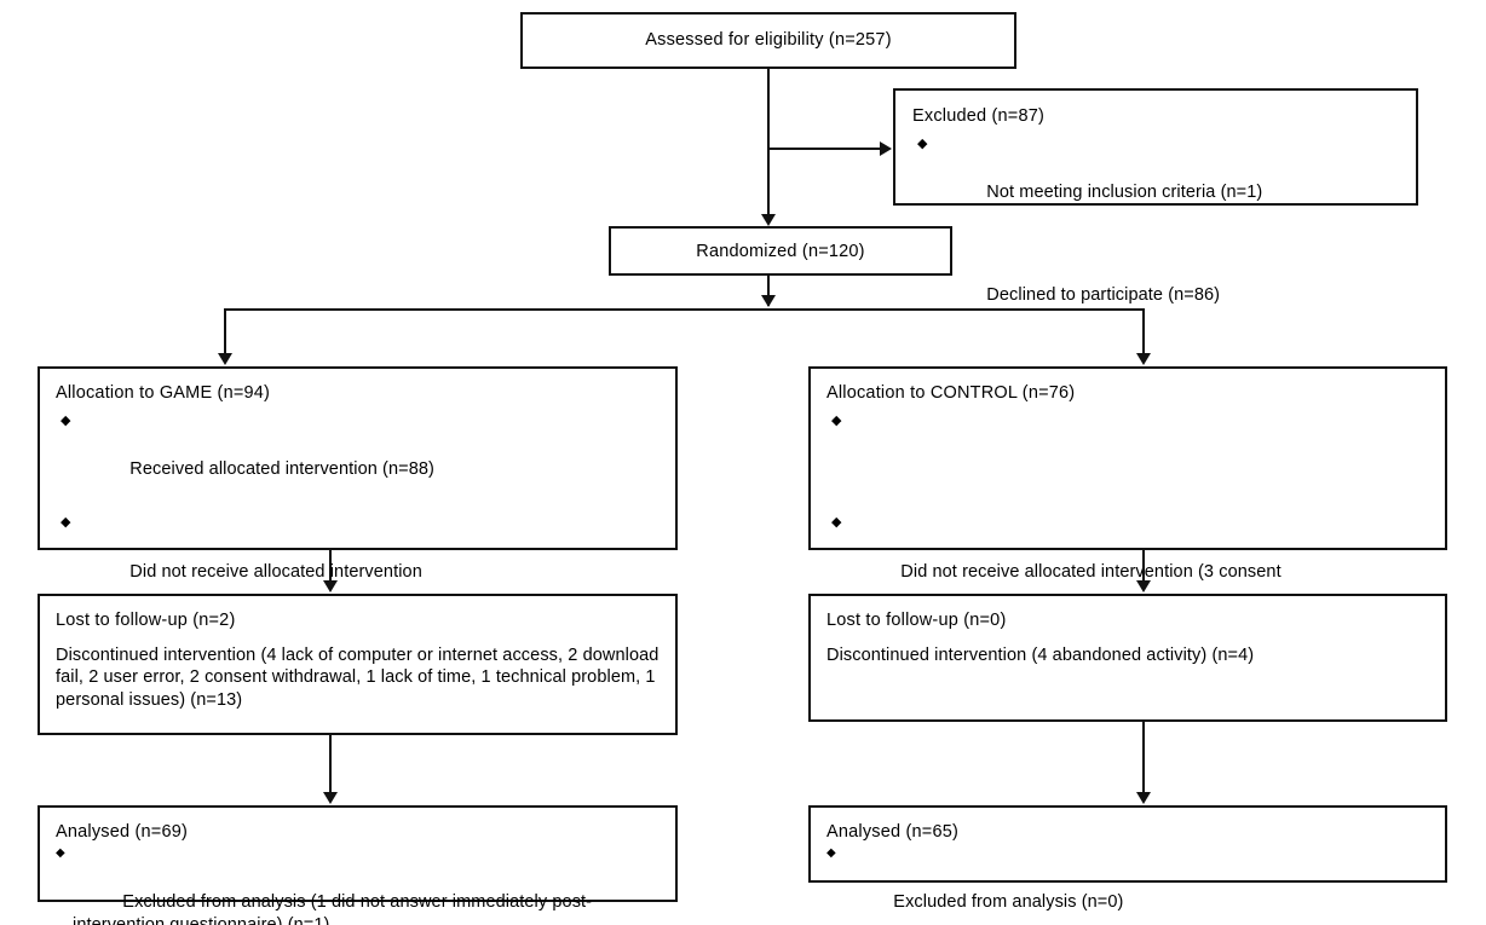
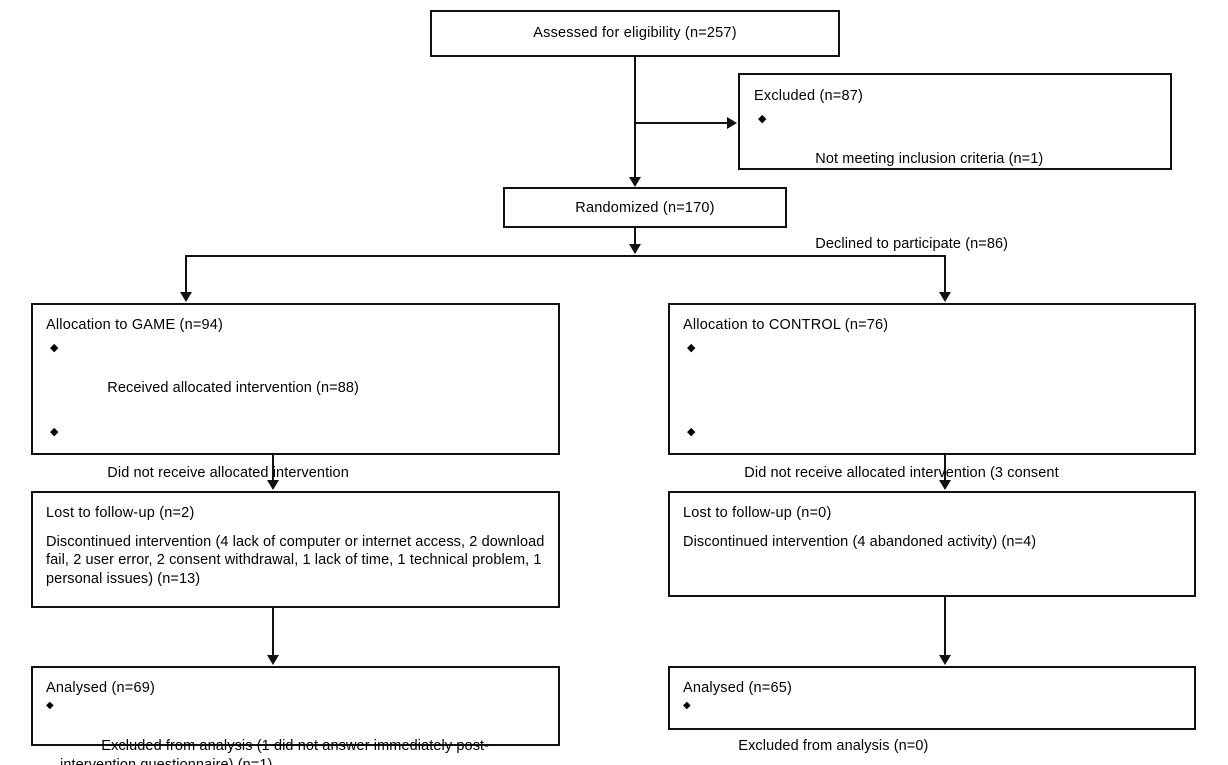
  Assessed for eligibility (n=257)
  Excluded (n=87)
  ◆
  Not meeting inclusion criteria (n=1)
  Declined to participate (n=86)
- Randomized (n=120)
+ Randomized (n=170)
  Allocation to GAME (n=94)
  ◆
  Received allocated intervention (n=88)
  ◆
  Did not receive allocated intervention
  Allocation to CONTROL (n=76)
  ◆
  ◆
  Did not receive allocated intervention (3 consent
  Lost to follow-up (n=2)
  Discontinued intervention (4 lack of computer or internet access, 2 download fail, 2 user error, 2 consent withdrawal, 1 lack of time, 1 technical problem, 1 personal issues) (n=13)
  Lost to follow-up (n=0)
  Discontinued intervention (4 abandoned activity) (n=4)
  Analysed (n=69)
  ◆
  Analysed (n=65)
  ◆
  Excluded from analysis (n=0)
